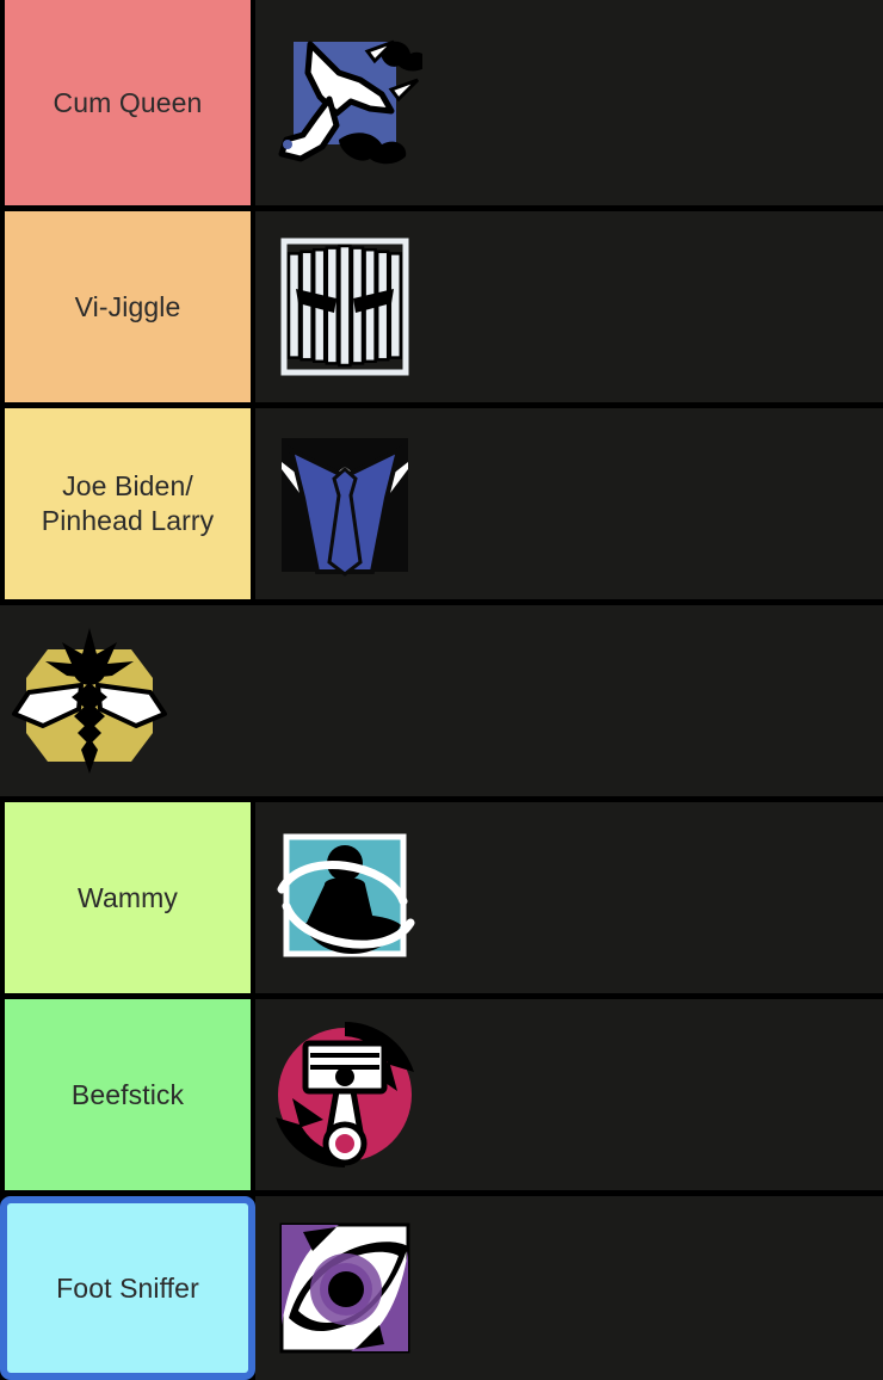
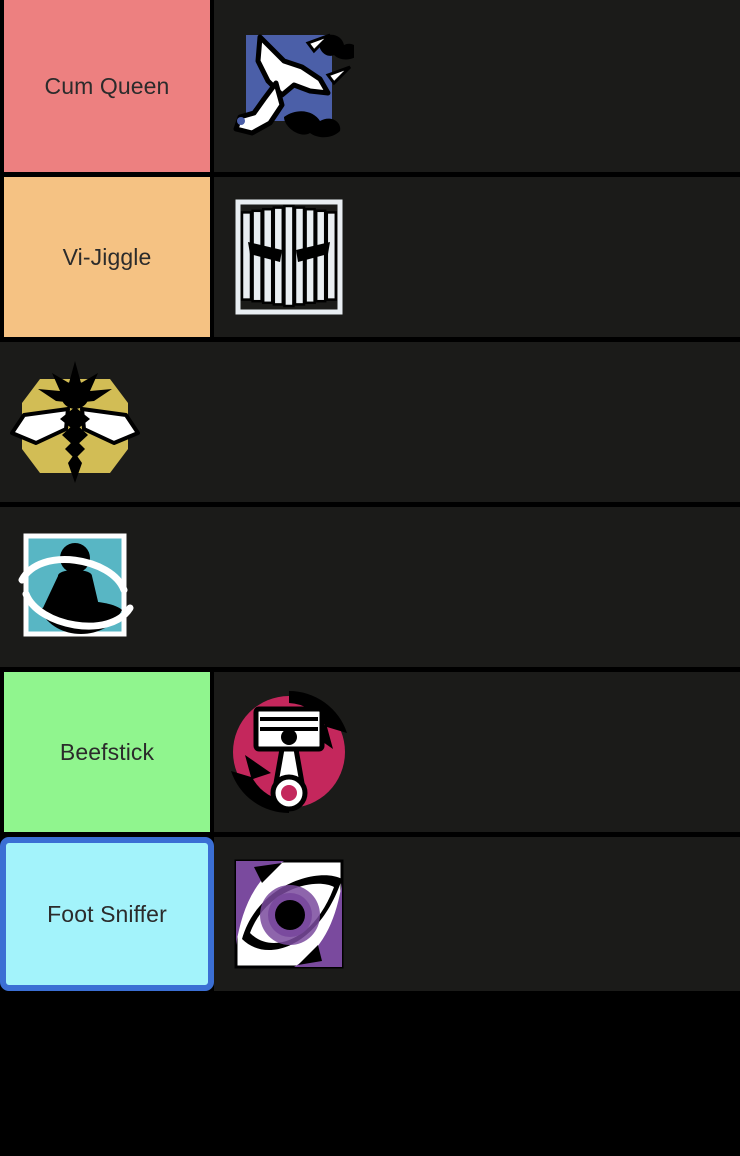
  Cum Queen
  Vi-Jiggle
- Joe Biden/ Pinhead Larry
- Wammy
  Beefstick
  Foot Sniffer
